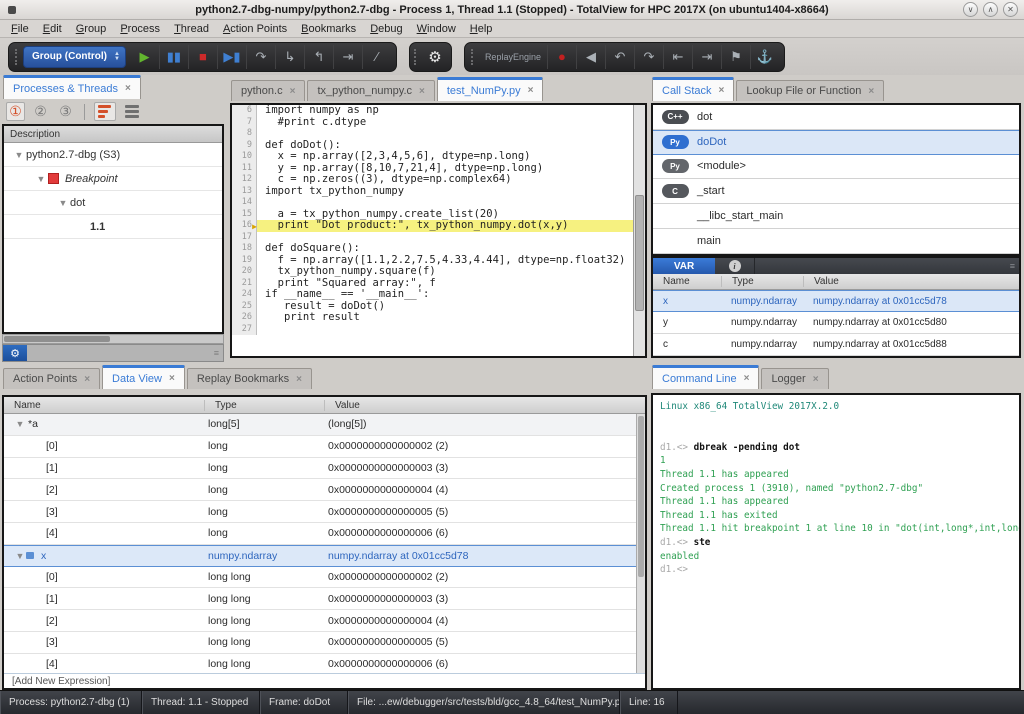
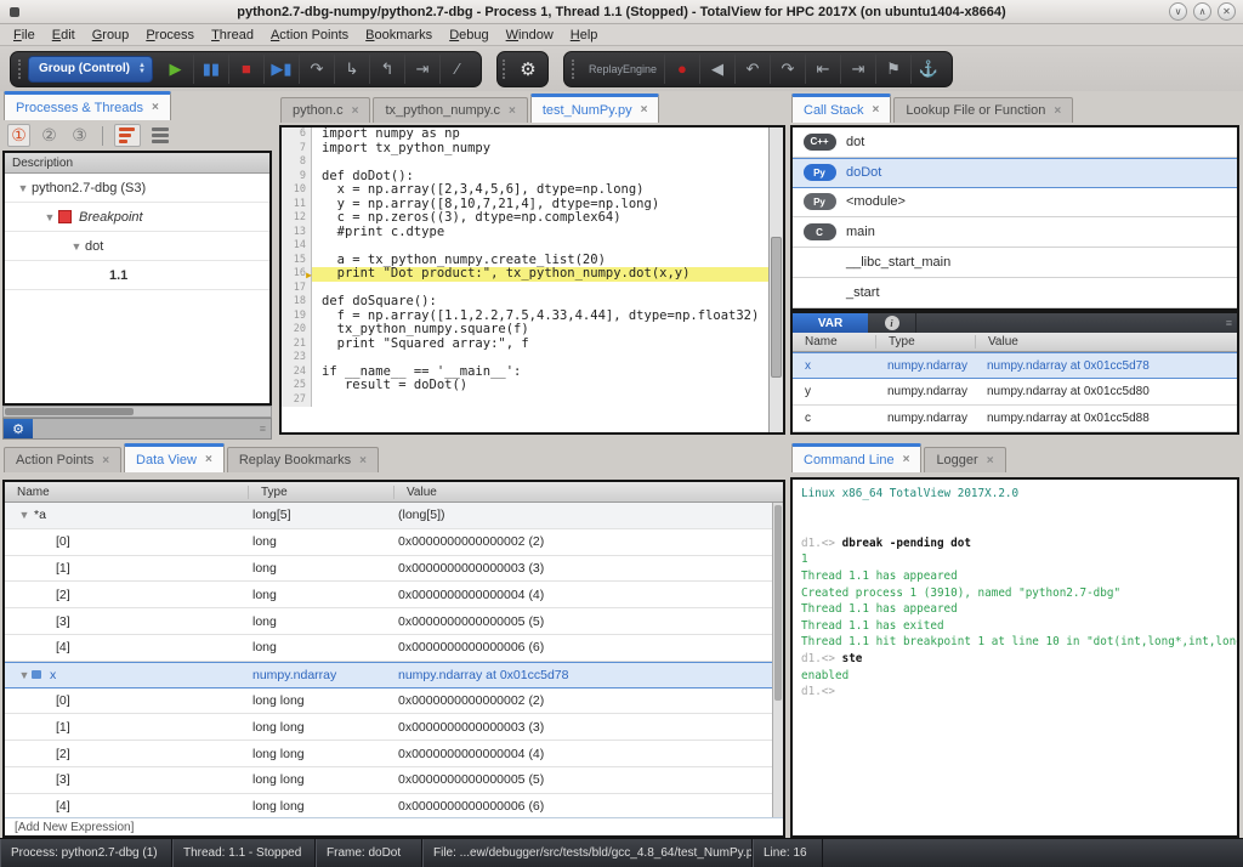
  python2.7-dbg-numpy/python2.7-dbg - Process 1, Thread 1.1 (Stopped) - TotalView for HPC 2017X (on ubuntu1404-x8664)
  ∨
  ∧
  ✕
  File
  Edit
  Group
  Process
  Thread
  Action Points
  Bookmarks
  Debug
  Window
  Help
  Group (Control)
  ▶
  ▮▮
  ■
  ▶▮
  ↷
  ↳
  ↰
  ⇥
  ∕
  ⚙
  ReplayEngine
  ●
  ◀
  ↶
  ↷
  ⇤
  ⇥
  ⚑
  ⚓
  Processes & Threads
  ×
  ①
  ②
  ③
  Description
  ▼
  python2.7-dbg (S3)
  ▼
  Breakpoint
  ▼
  dot
  1.1
  ⚙
  ≡
  python.c
  ×
  tx_python_numpy.c
  ×
  test_NumPy.py
  ×
  6
  import numpy as np
  7
- #print c.dtype
+ import tx_python_numpy
  8
  9
  def doDot():
  10
  x = np.array([2,3,4,5,6], dtype=np.long)
  11
  y = np.array([8,10,7,21,4], dtype=np.long)
  12
  c = np.zeros((3), dtype=np.complex64)
  13
- import tx_python_numpy
+ #print c.dtype
  14
  15
  a = tx_python_numpy.create_list(20)
  16
  ▶
  print "Dot product:", tx_python_numpy.dot(x,y)
  17
  18
  def doSquare():
  19
  f = np.array([1.1,2.2,7.5,4.33,4.44], dtype=np.float32)
  20
  tx_python_numpy.square(f)
  21
  print "Squared array:", f
+ 23
  24
  if __name__ == '__main__':
  25
  result = doDot()
- 26
- print result
  27
  Call Stack
  ×
  Lookup File or Function
  ×
  C++
  dot
  Py
  doDot
  Py
  <module>
  C
- _start
+ main
  __libc_start_main
- main
+ _start
  VAR
  i
  ≡
  Name
  Type
  Value
  x
  numpy.ndarray
  numpy.ndarray at 0x01cc5d78
  y
  numpy.ndarray
  numpy.ndarray at 0x01cc5d80
  c
  numpy.ndarray
  numpy.ndarray at 0x01cc5d88
  Action Points
  ×
  Data View
  ×
  Replay Bookmarks
  ×
  Name
  Type
  Value
  ▼
  *a
  long[5]
  (long[5])
  [0]
  long
  0x0000000000000002 (2)
  [1]
  long
  0x0000000000000003 (3)
  [2]
  long
  0x0000000000000004 (4)
  [3]
  long
  0x0000000000000005 (5)
  [4]
  long
  0x0000000000000006 (6)
  ▼
  x
  numpy.ndarray
  numpy.ndarray at 0x01cc5d78
  [0]
  long long
  0x0000000000000002 (2)
  [1]
  long long
  0x0000000000000003 (3)
  [2]
  long long
  0x0000000000000004 (4)
  [3]
  long long
  0x0000000000000005 (5)
  [4]
  long long
  0x0000000000000006 (6)
  [Add New Expression]
  Command Line
  ×
  Logger
  ×
  Linux x86_64 TotalView 2017X.2.0
  d1.<> dbreak -pending dot
  1
  Thread 1.1 has appeared
  Created process 1 (3910), named "python2.7-dbg"
  Thread 1.1 has appeared
  Thread 1.1 has exited
  Thread 1.1 hit breakpoint 1 at line 10 in "dot(int,long*,int,lon
  d1.<> ste
  enabled
  d1.<>
  Process: python2.7-dbg (1)
  Thread: 1.1 - Stopped
  Frame: doDot
  File: ...ew/debugger/src/tests/bld/gcc_4.8_64/test_NumPy.p
  Line: 16
